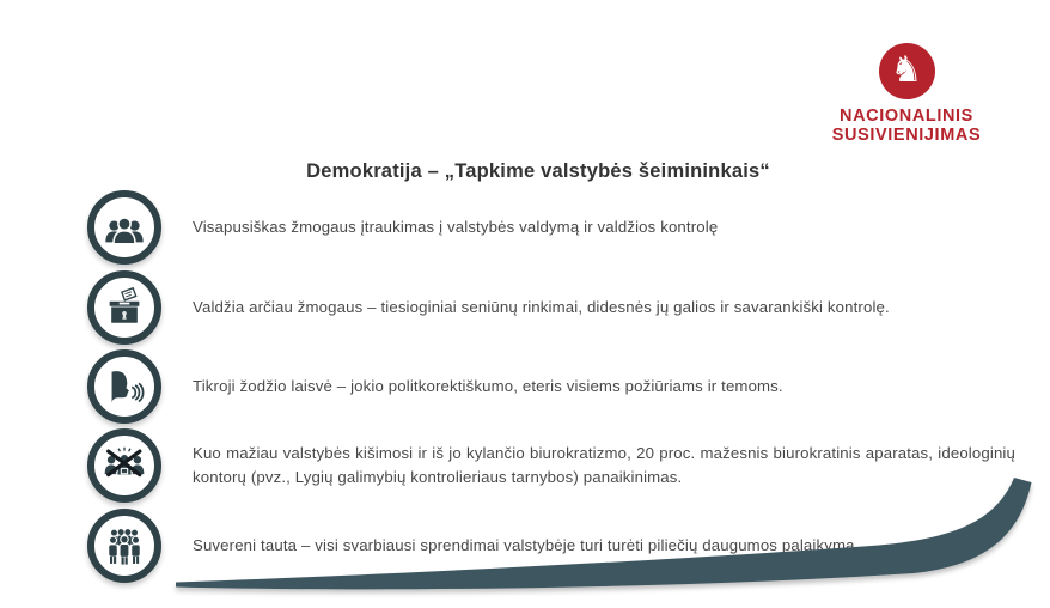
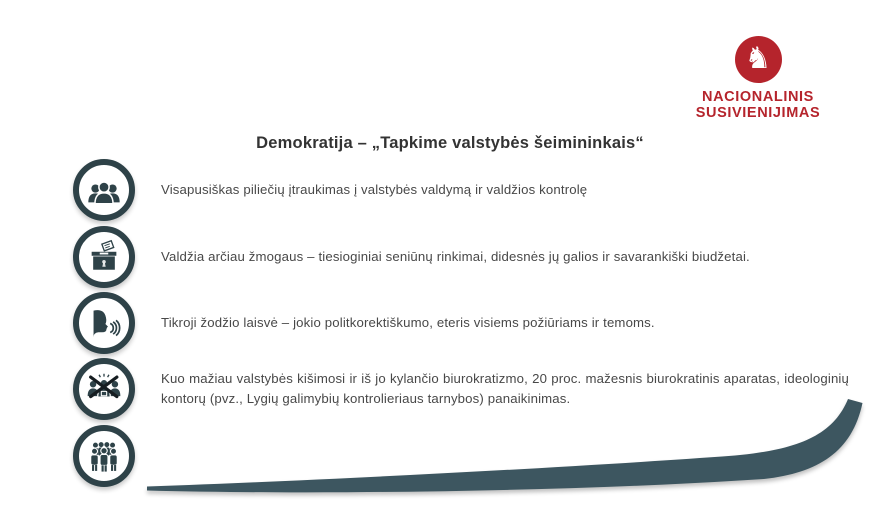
  ♞
  NACIONALINIS
  SUSIVIENIJIMAS
  Demokratija – „Tapkime valstybės šeimininkais“
- Visapusiškas žmogaus įtraukimas į valstybės valdymą ir valdžios kontrolę
+ Visapusiškas piliečių įtraukimas į valstybės valdymą ir valdžios kontrolę
- Valdžia arčiau žmogaus – tiesioginiai seniūnų rinkimai, didesnės jų galios ir savarankiški kontrolę.
+ Valdžia arčiau žmogaus – tiesioginiai seniūnų rinkimai, didesnės jų galios ir savarankiški biudžetai.
  Tikroji žodžio laisvė – jokio politkorektiškumo, eteris visiems požiūriams ir temoms.
  Kuo mažiau valstybės kišimosi ir iš jo kylančio biurokratizmo, 20 proc. mažesnis biurokratinis aparatas, ideologinių kontorų (pvz., Lygių galimybių kontrolieriaus tarnybos) panaikinimas.
- Suvereni tauta – visi svarbiausi sprendimai valstybėje turi turėti piliečių daugumos palaikymą.
